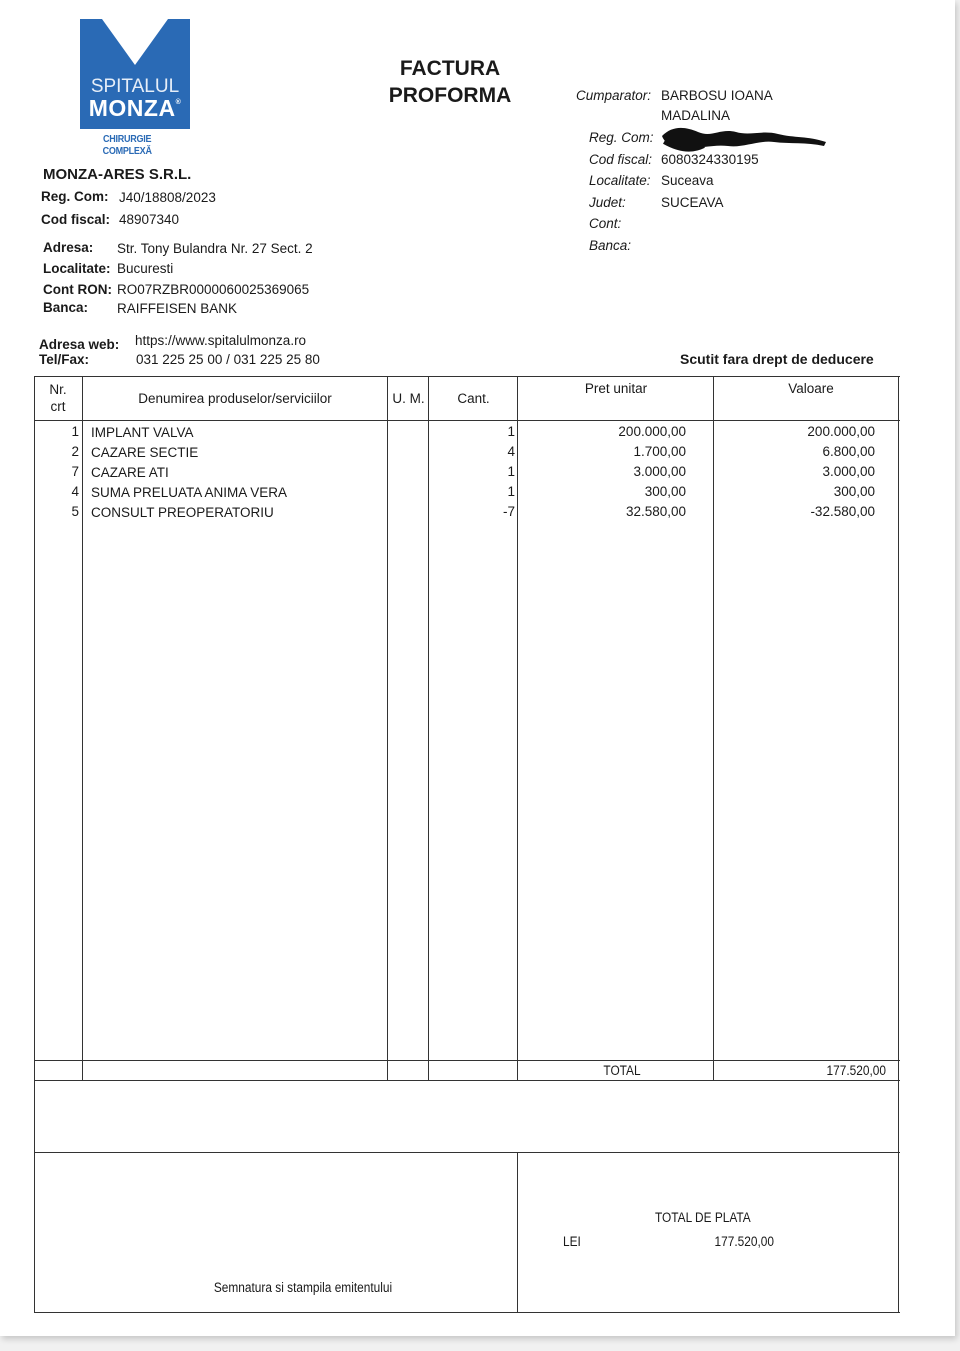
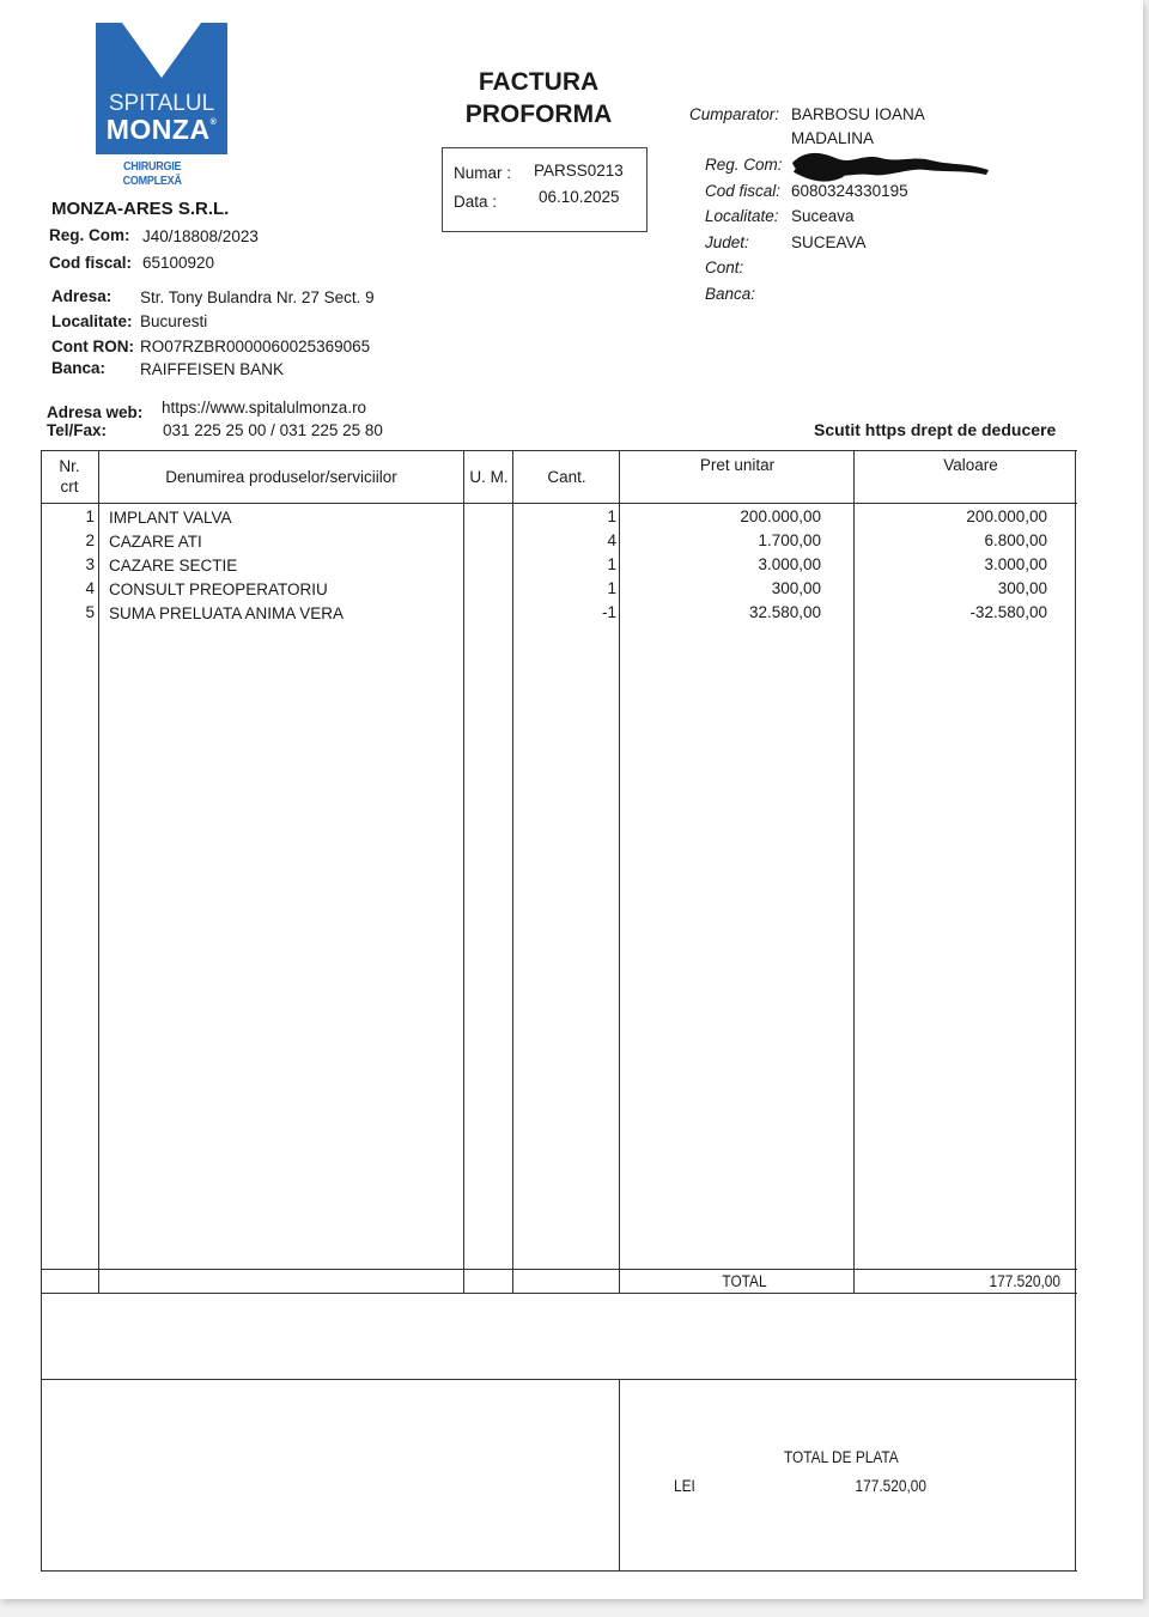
  SPITALUL
  MONZA
  CHIRURGIE COMPLEXĂ
  MONZA-ARES S.R.L.
  Reg. Com:
  J40/18808/2023
  Cod fiscal:
- 48907340
+ 65100920
  Adresa:
- Str. Tony Bulandra Nr. 27 Sect. 2
+ Str. Tony Bulandra Nr. 27 Sect. 9
  Localitate:
  Bucuresti
  Cont RON:
  RO07RZBR0000060025369065
  Banca:
  RAIFFEISEN BANK
  Adresa web:
  https://www.spitalulmonza.ro
  Tel/Fax:
  031 225 25 00 / 031 225 25 80
  FACTURA
  PROFORMA
+ Numar :
+ PARSS0213
+ Data :
+ 06.10.2025
  Cumparator:
  BARBOSU IOANA
  MADALINA
  Reg. Com:
  Cod fiscal:
  6080324330195
  Localitate:
  Suceava
  Judet:
  SUCEAVA
  Cont:
  Banca:
- Scutit fara drept de deducere
+ Scutit https drept de deducere
  Nr.
  crt
  Denumirea produselor/serviciilor
  U. M.
  Cant.
  Pret unitar
  Valoare
  1
  IMPLANT VALVA
  1
  200.000,00
  200.000,00
  2
- CAZARE SECTIE
+ CAZARE ATI
  4
  1.700,00
  6.800,00
- 7
+ 3
- CAZARE ATI
+ CAZARE SECTIE
  1
  3.000,00
  3.000,00
  4
- SUMA PRELUATA ANIMA VERA
+ CONSULT PREOPERATORIU
  1
  300,00
  300,00
  5
- CONSULT PREOPERATORIU
+ SUMA PRELUATA ANIMA VERA
- -7
+ -1
  32.580,00
  -32.580,00
  TOTAL
  177.520,00
- Semnatura si stampila emitentului
  TOTAL DE PLATA
  LEI
  177.520,00
